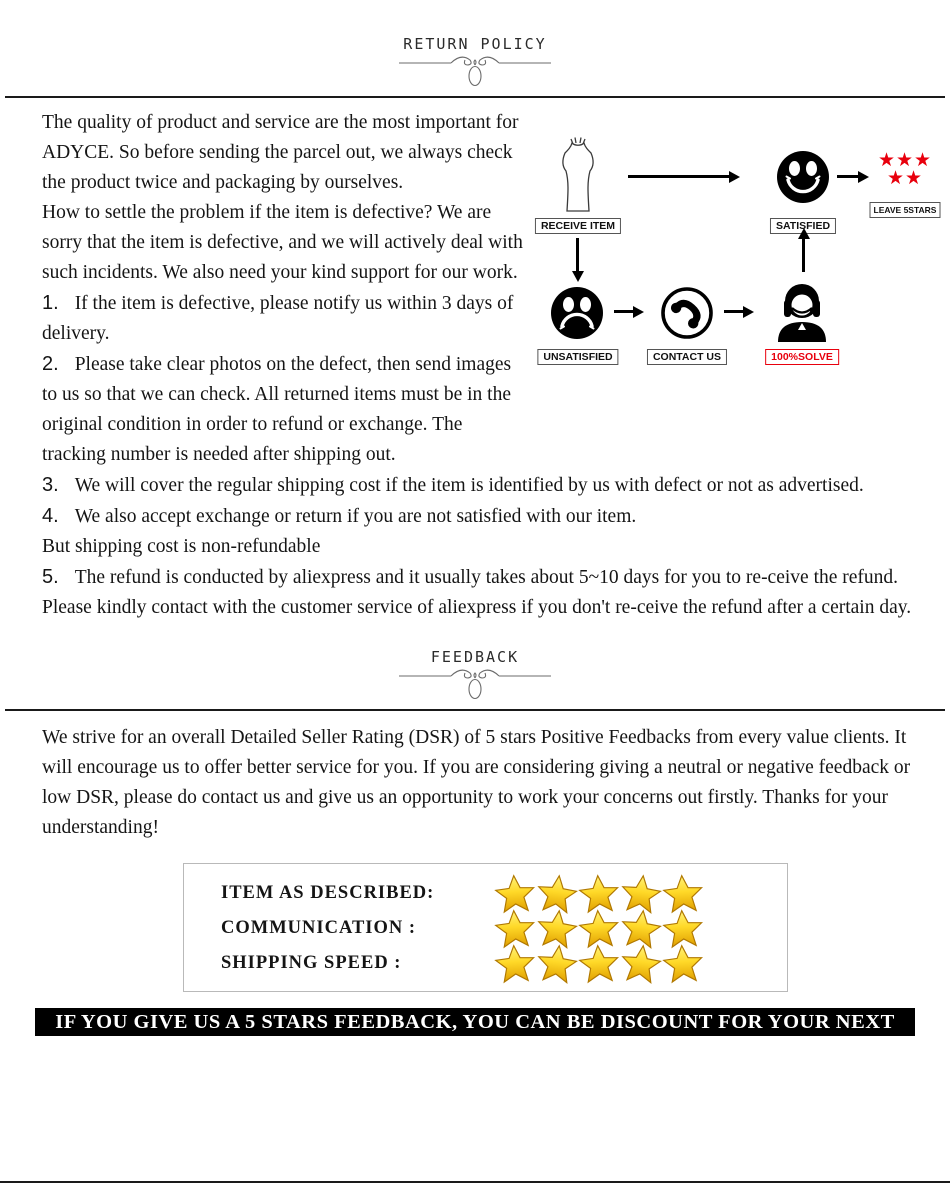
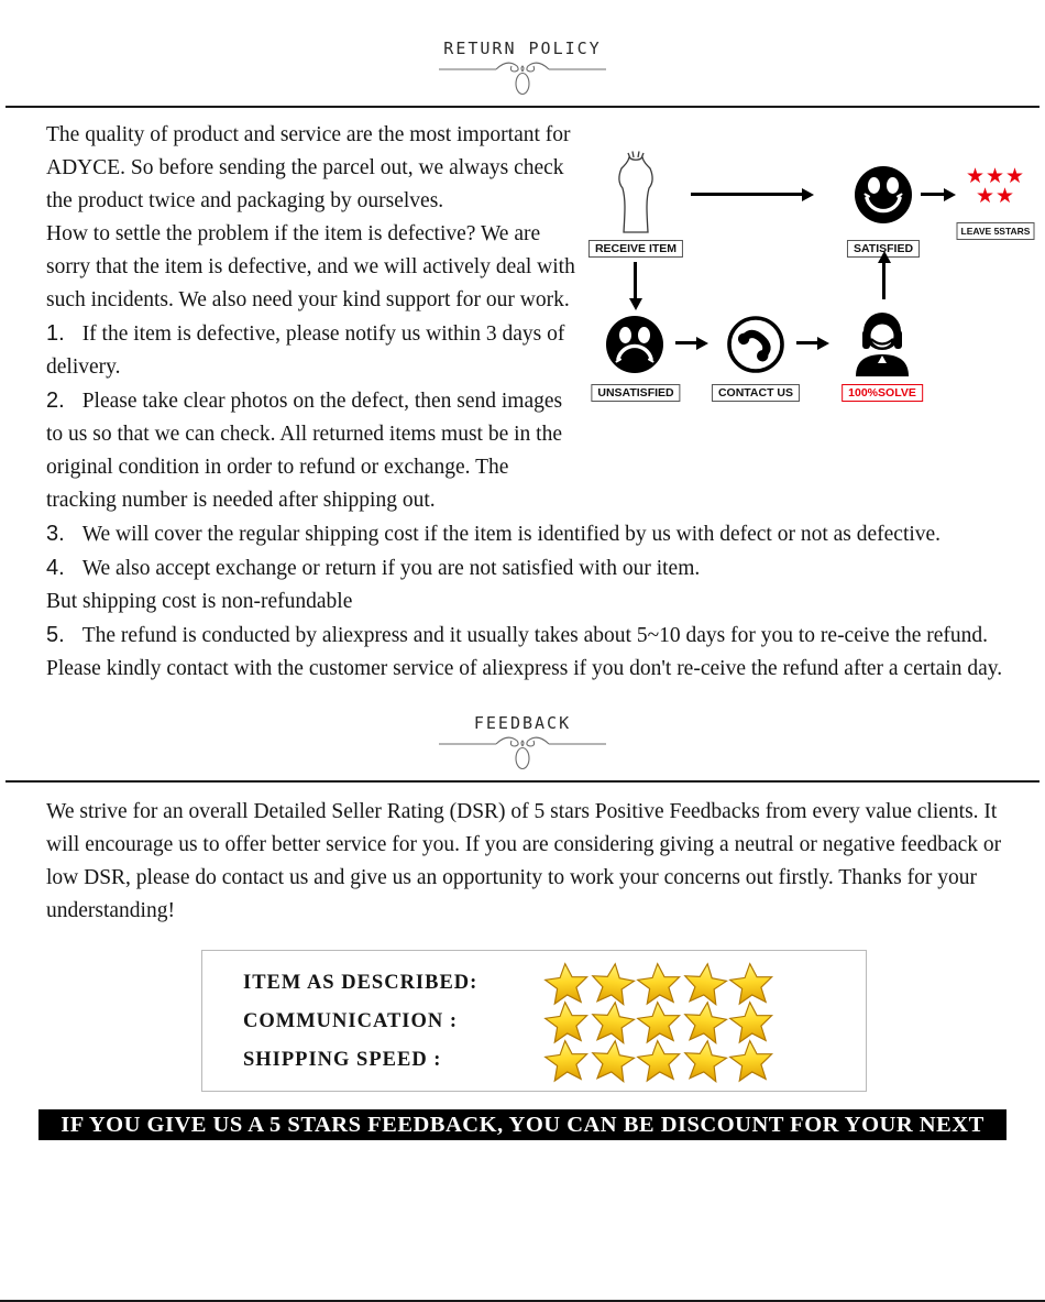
  RETURN POLICY
  RECEIVE ITEM
  SATISFIED
  ★★★
  ★★
  LEAVE 5STARS
  UNSATISFIED
  CONTACT US
  100%SOLVE
  The quality of product and service are the most important for ADYCE. So before sending the parcel out, we always check the product twice and packaging by ourselves.
  How to settle the problem if the item is defective? We are sorry that the item is defective, and we will actively deal with such incidents. We also need your kind support for our work.
  1. If the item is defective, please notify us within 3 days of delivery.
  2. Please take clear photos on the defect, then send images to us so that we can check. All returned items must be in the original condition in order to refund or exchange. The tracking number is needed after shipping out.
- 3. We will cover the regular shipping cost if the item is identified by us with defect or not as advertised.
+ 3. We will cover the regular shipping cost if the item is identified by us with defect or not as defective.
  4. We also accept exchange or return if you are not satisfied with our item.
  But shipping cost is non-refundable
  5. The refund is conducted by aliexpress and it usually takes about 5~10 days for you to re-ceive the refund. Please kindly contact with the customer service of aliexpress if you don't re-ceive the refund after a certain day.
  FEEDBACK
  We strive for an overall Detailed Seller Rating (DSR) of 5 stars Positive Feedbacks from every value clients. It will encourage us to offer better service for you. If you are considering giving a neutral or negative feedback or low DSR, please do contact us and give us an opportunity to work your concerns out firstly. Thanks for your understanding!
  ITEM AS DESCRIBED:
  COMMUNICATION :
  SHIPPING SPEED :
  IF YOU GIVE US A 5 STARS FEEDBACK, YOU CAN BE DISCOUNT FOR YOUR NEXT
